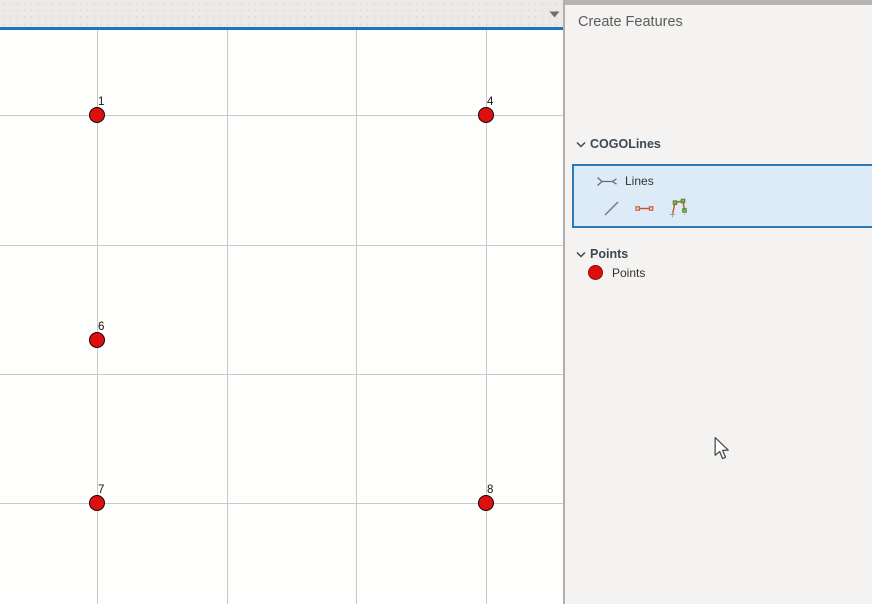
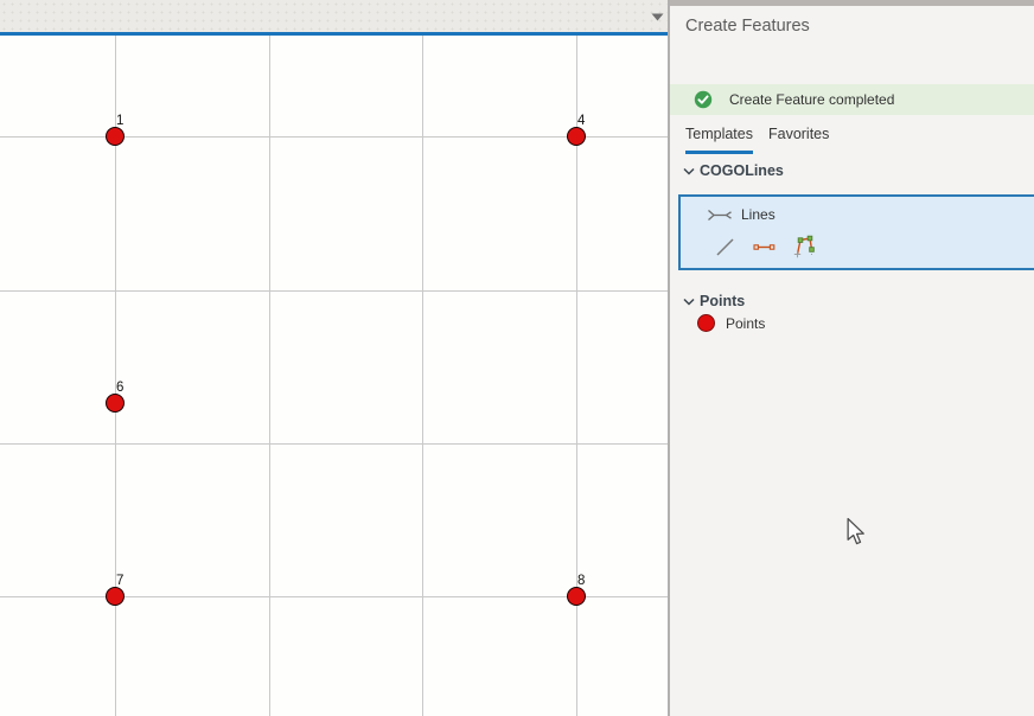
  1
  4
  6
  7
  8
  Create Features
+ Create Feature completed
+ Templates
+ Favorites
  COGOLines
  Lines
  Points
  Points
